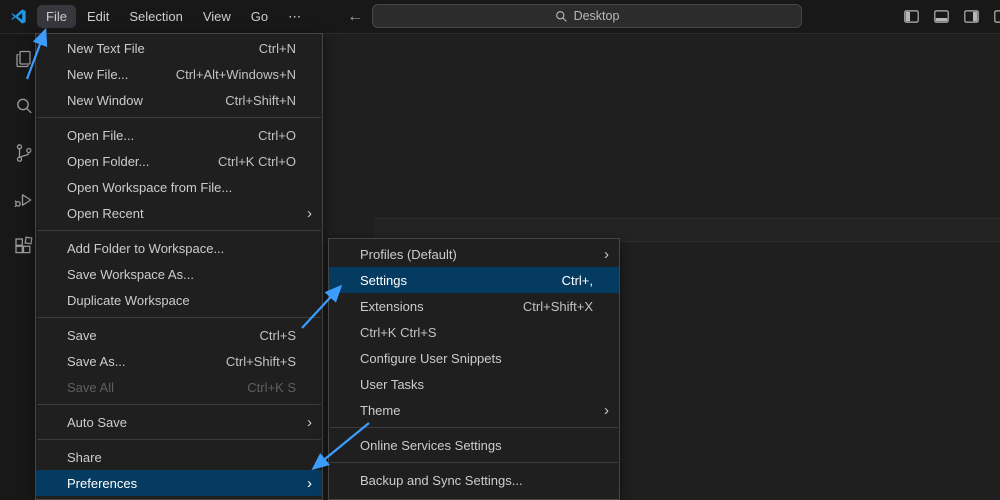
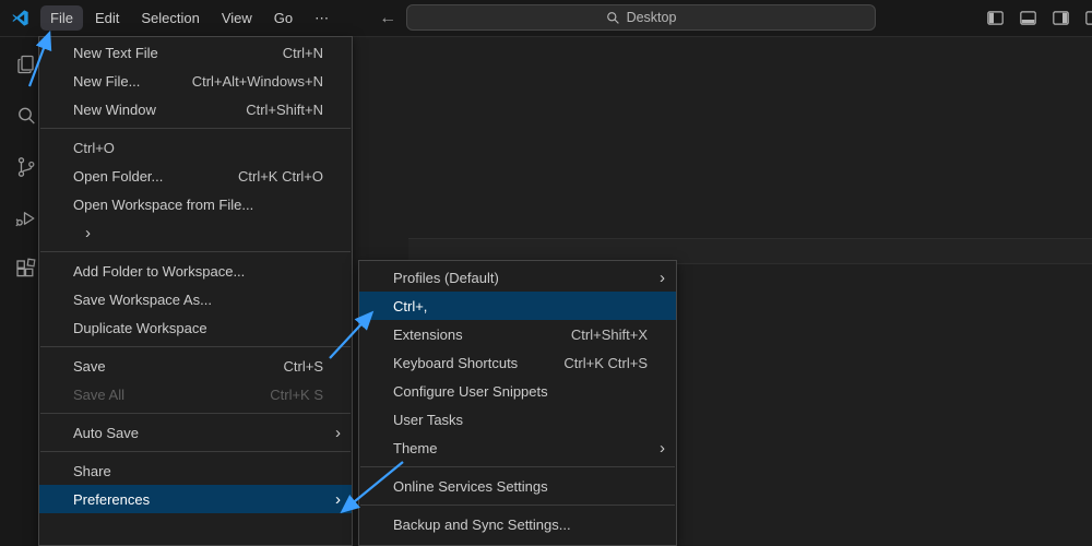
  File
  Edit
  Selection
  View
  Go
  ⋯
  ←
  Desktop
  New Text File
  Ctrl+N
  New File...
  Ctrl+Alt+Windows+N
  New Window
  Ctrl+Shift+N
- Open File...
  Ctrl+O
  Open Folder...
  Ctrl+K Ctrl+O
  Open Workspace from File...
- Open Recent
  ›
  Add Folder to Workspace...
  Save Workspace As...
  Duplicate Workspace
  Save
  Ctrl+S
- Save As...
- Ctrl+Shift+S
  Save All
  Ctrl+K S
  Auto Save
  ›
  Share
  Preferences
  ›
  Profiles (Default)
  ›
- Settings
  Ctrl+,
  Extensions
  Ctrl+Shift+X
+ Keyboard Shortcuts
  Ctrl+K Ctrl+S
  Configure User Snippets
  User Tasks
  Theme
  ›
  Online Services Settings
  Backup and Sync Settings...
